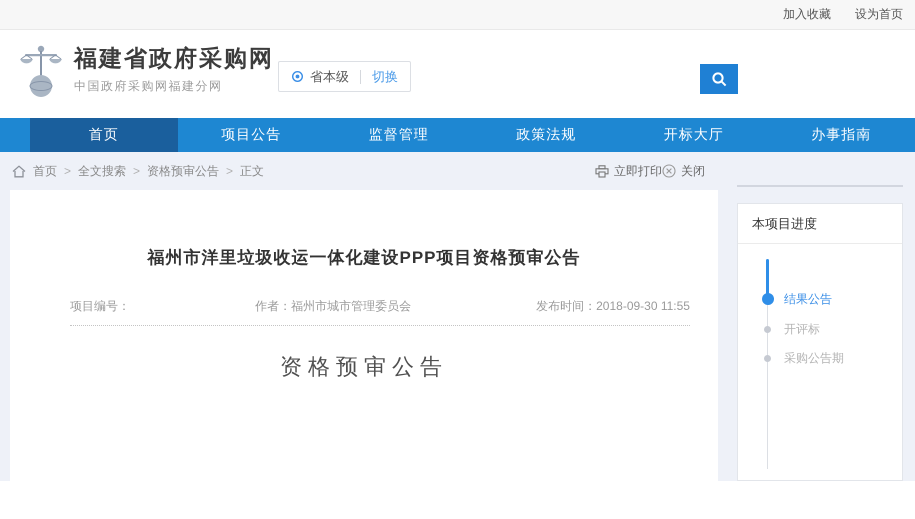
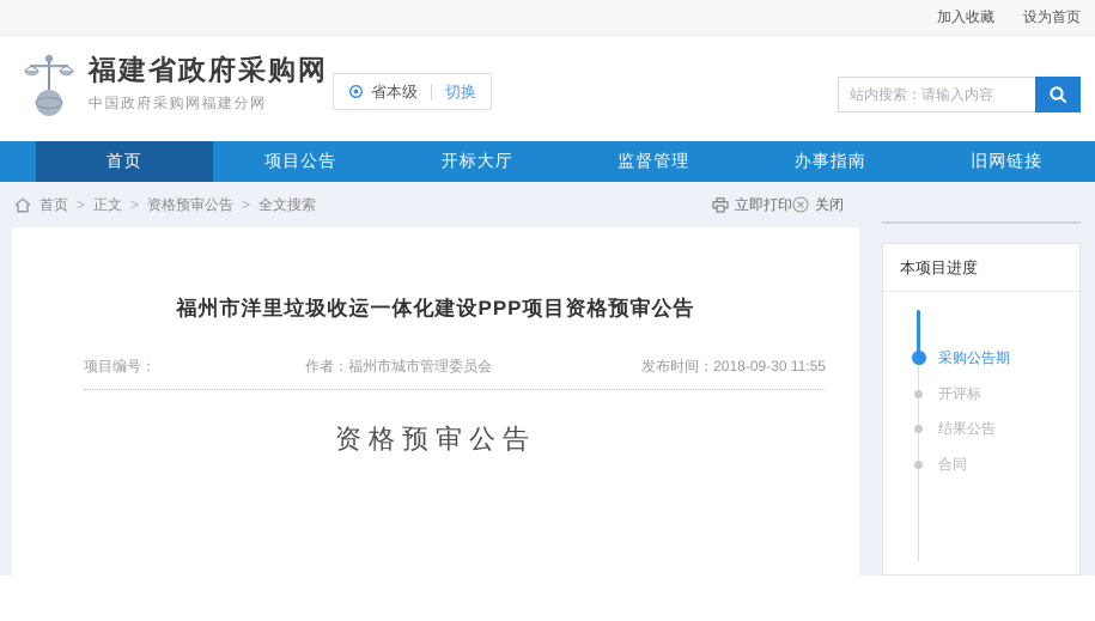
  加入收藏
  设为首页
  福建省政府采购网
  中国政府采购网福建分网
  省本级
  切换
+ 站内搜索：请输入内容
  首页
  项目公告
- 监督管理
+ 开标大厅
- 政策法规
- 开标大厅
+ 监督管理
  办事指南
+ 旧网链接
  首页
  >
- 全文搜索
+ 正文
  >
  资格预审公告
  >
- 正文
+ 全文搜索
  立即打印
  关闭
  福州市洋里垃圾收运一体化建设PPP项目资格预审公告
  项目编号：
  作者：福州市城市管理委员会
  发布时间：2018-09-30 11:55
  资格预审公告
  本项目进度
- 结果公告
+ 采购公告期
  开评标
- 采购公告期
+ 结果公告
+ 合同
